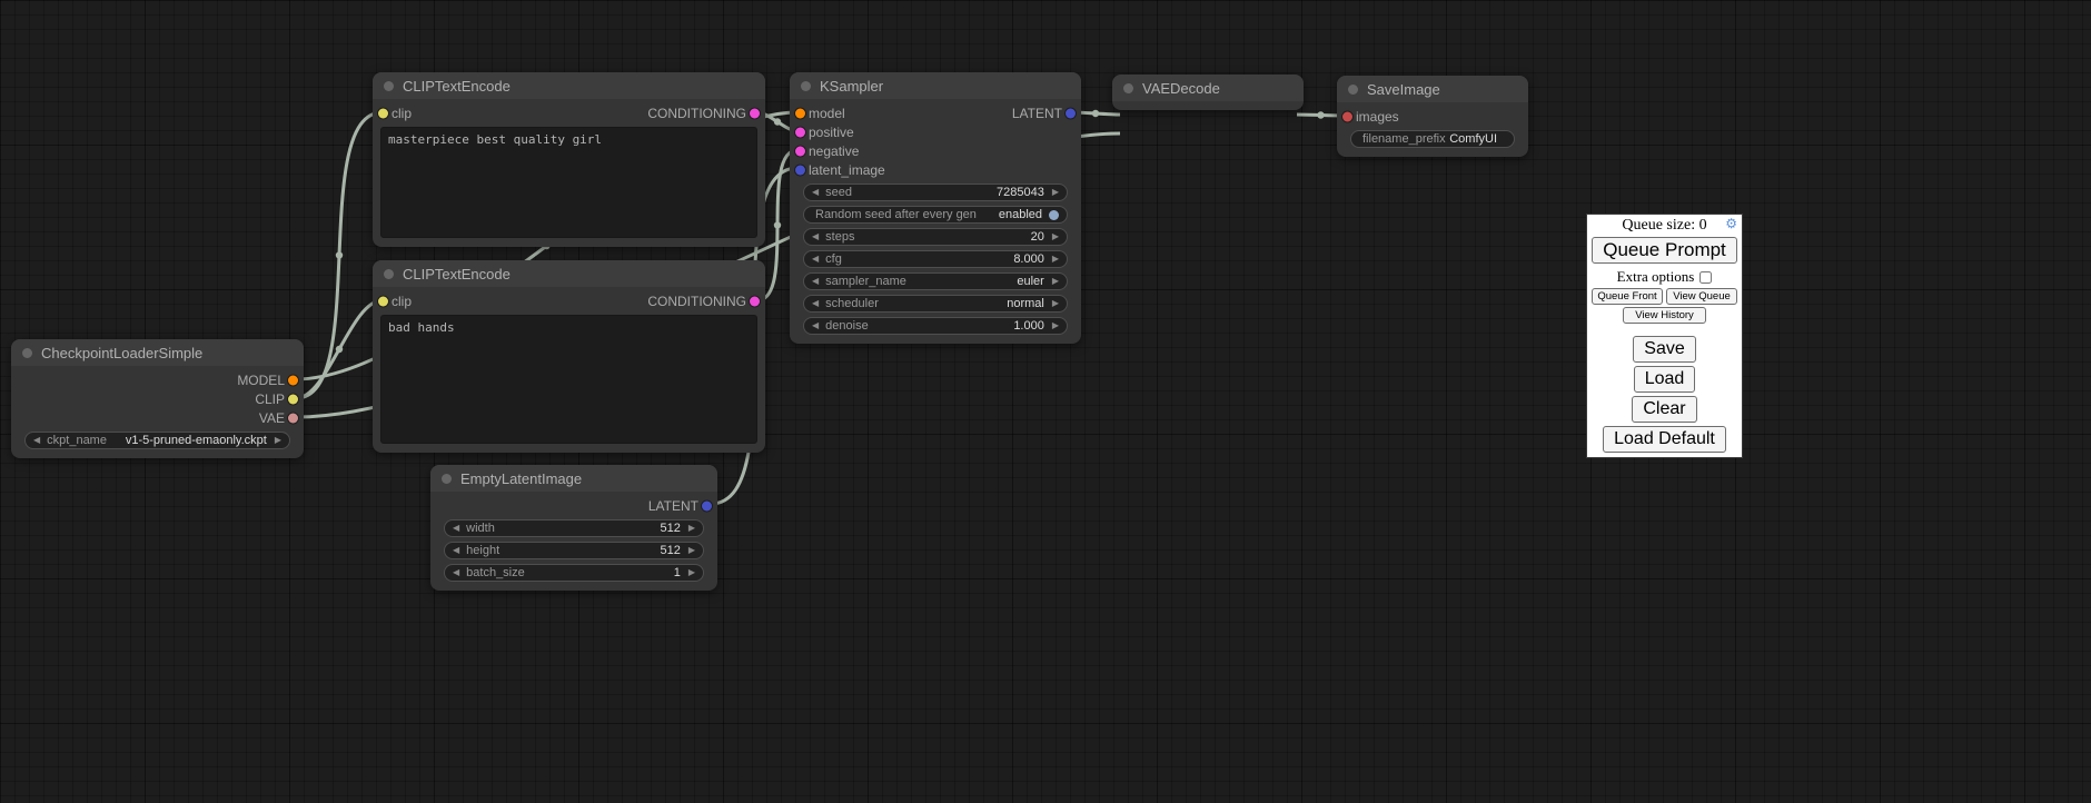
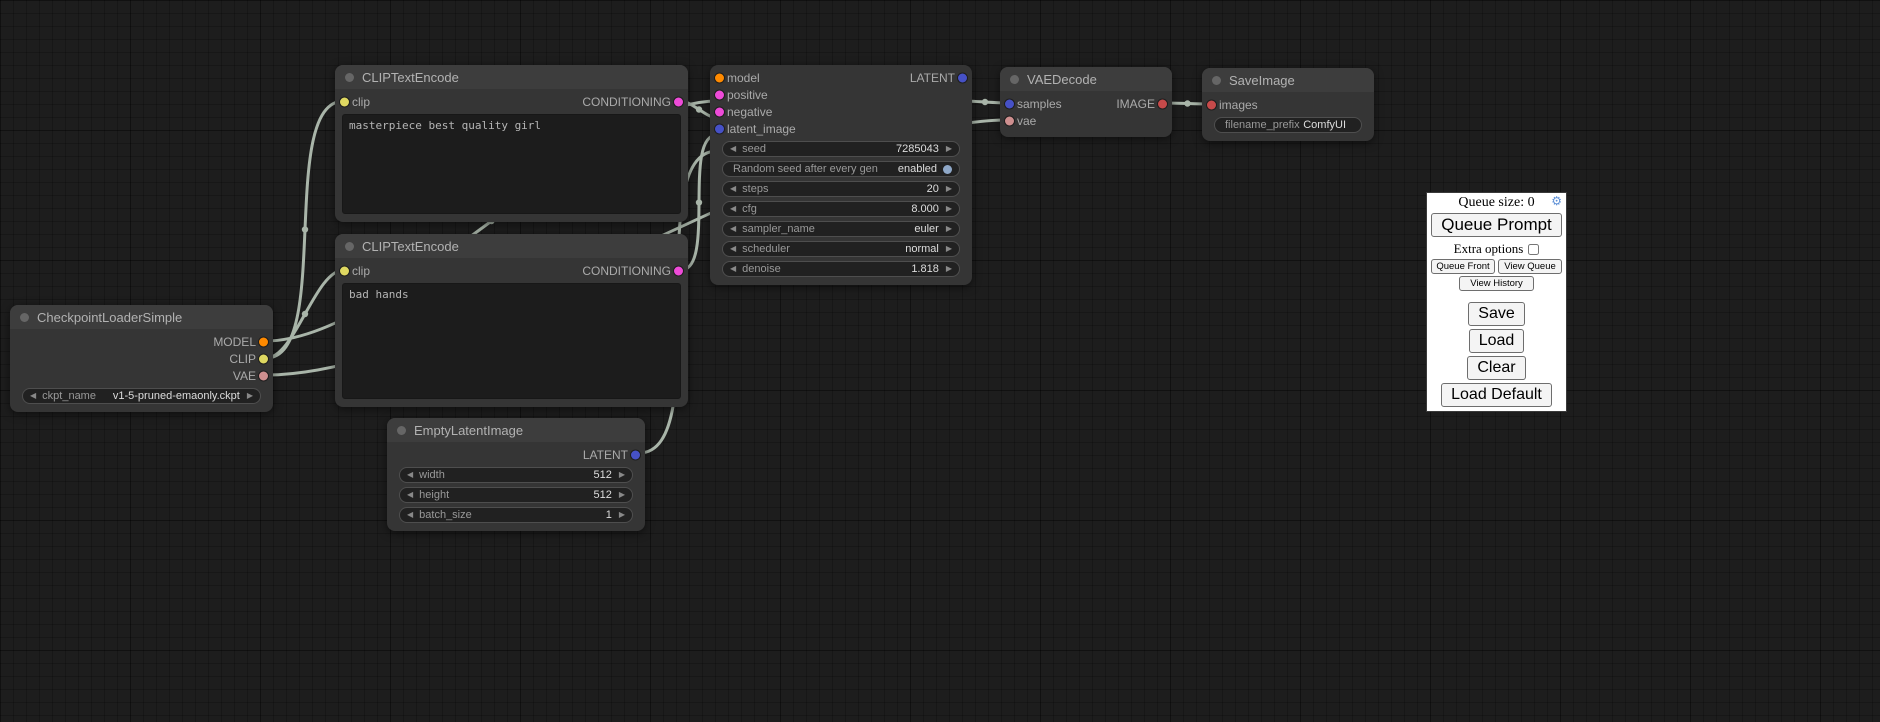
  CheckpointLoaderSimple
  MODEL
  CLIP
  VAE
  ◀
  ckpt_name
  v1-5-pruned-emaonly.ckpt
  ▶
  CLIPTextEncode
  clip
  CONDITIONING
  masterpiece best quality girl
  CLIPTextEncode
  clip
  CONDITIONING
  bad hands
- KSampler
  model
  LATENT
  positive
  negative
  latent_image
  ◀
  seed
  7285043
  ▶
  Random seed after every gen
  enabled
  ◀
  steps
  20
  ▶
  ◀
  cfg
  8.000
  ▶
  ◀
  sampler_name
  euler
  ▶
  ◀
  scheduler
  normal
  ▶
  ◀
  denoise
- 1.000
+ 1.818
  ▶
  VAEDecode
+ samples
+ IMAGE
+ vae
  SaveImage
  images
  filename_prefix
  ComfyUI
  EmptyLatentImage
  LATENT
  ◀
  width
  512
  ▶
  ◀
  height
  512
  ▶
  ◀
  batch_size
  1
  ▶
  Queue size: 0
  ⚙
  Queue Prompt
  Extra options
  Queue Front
  View Queue
  View History
  Save
  Load
  Clear
  Load Default
